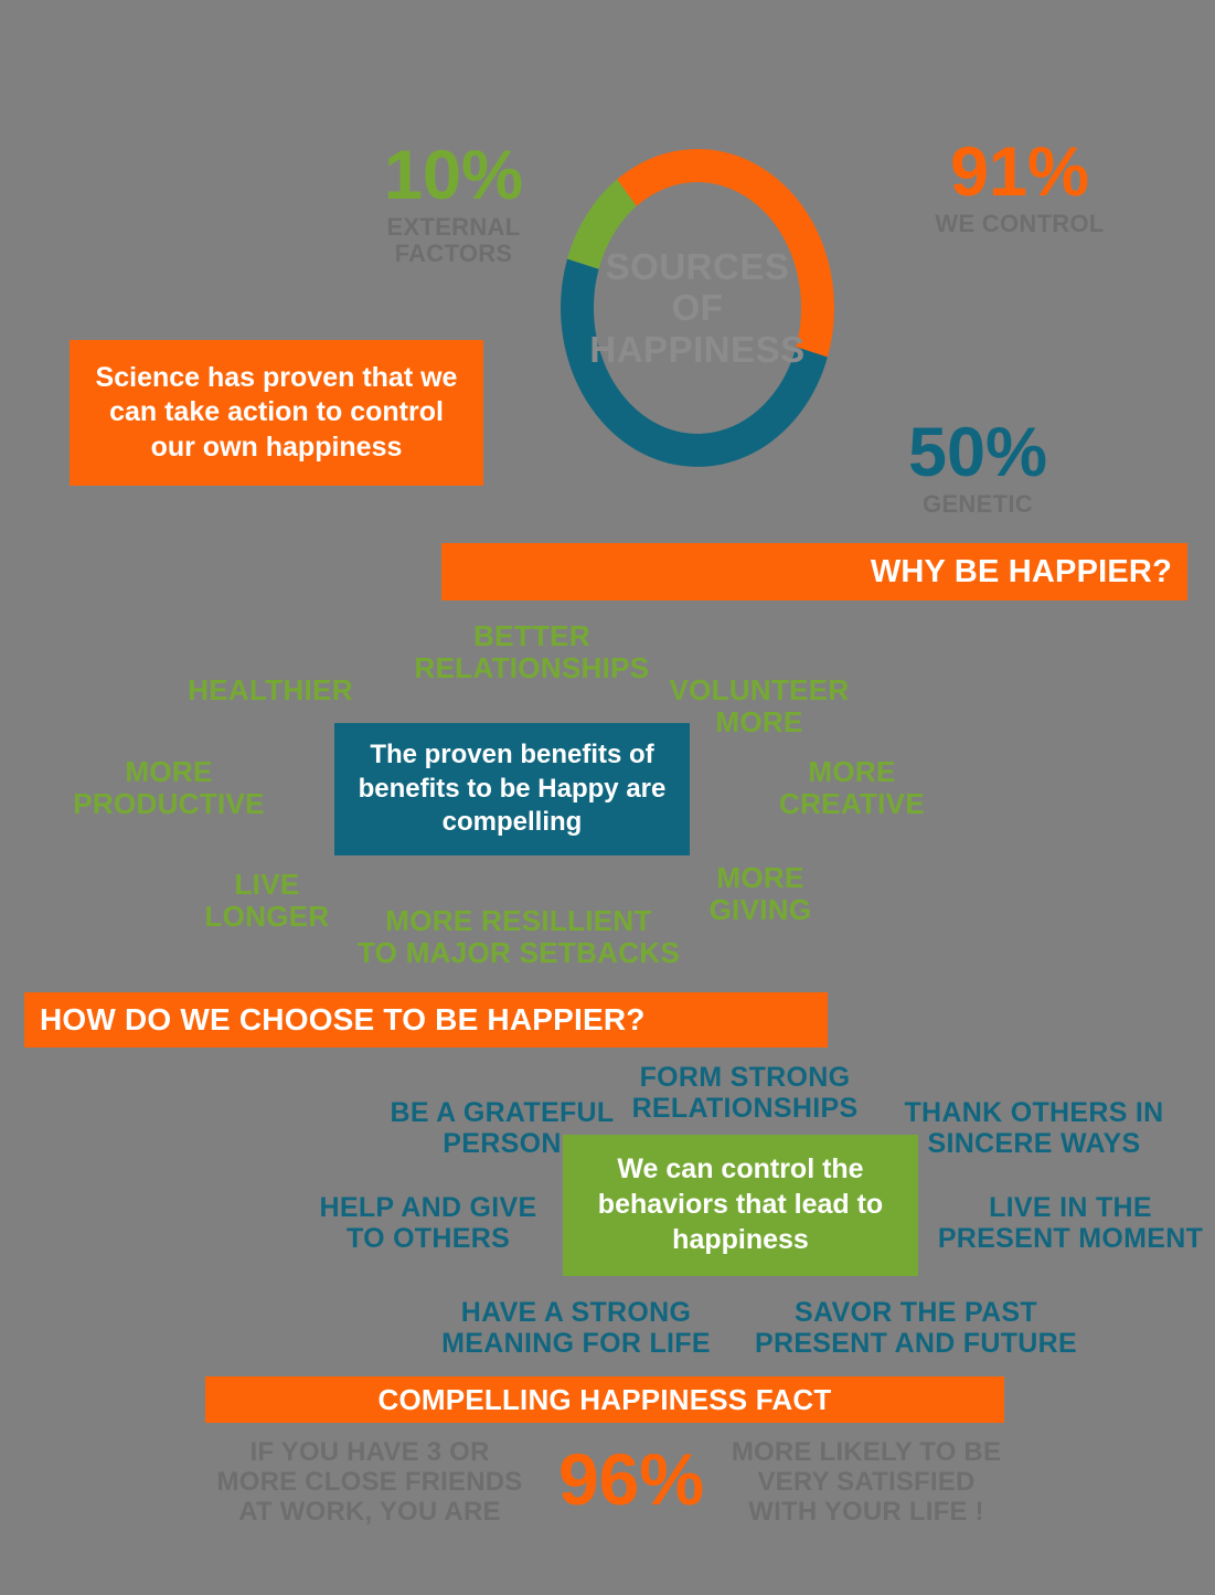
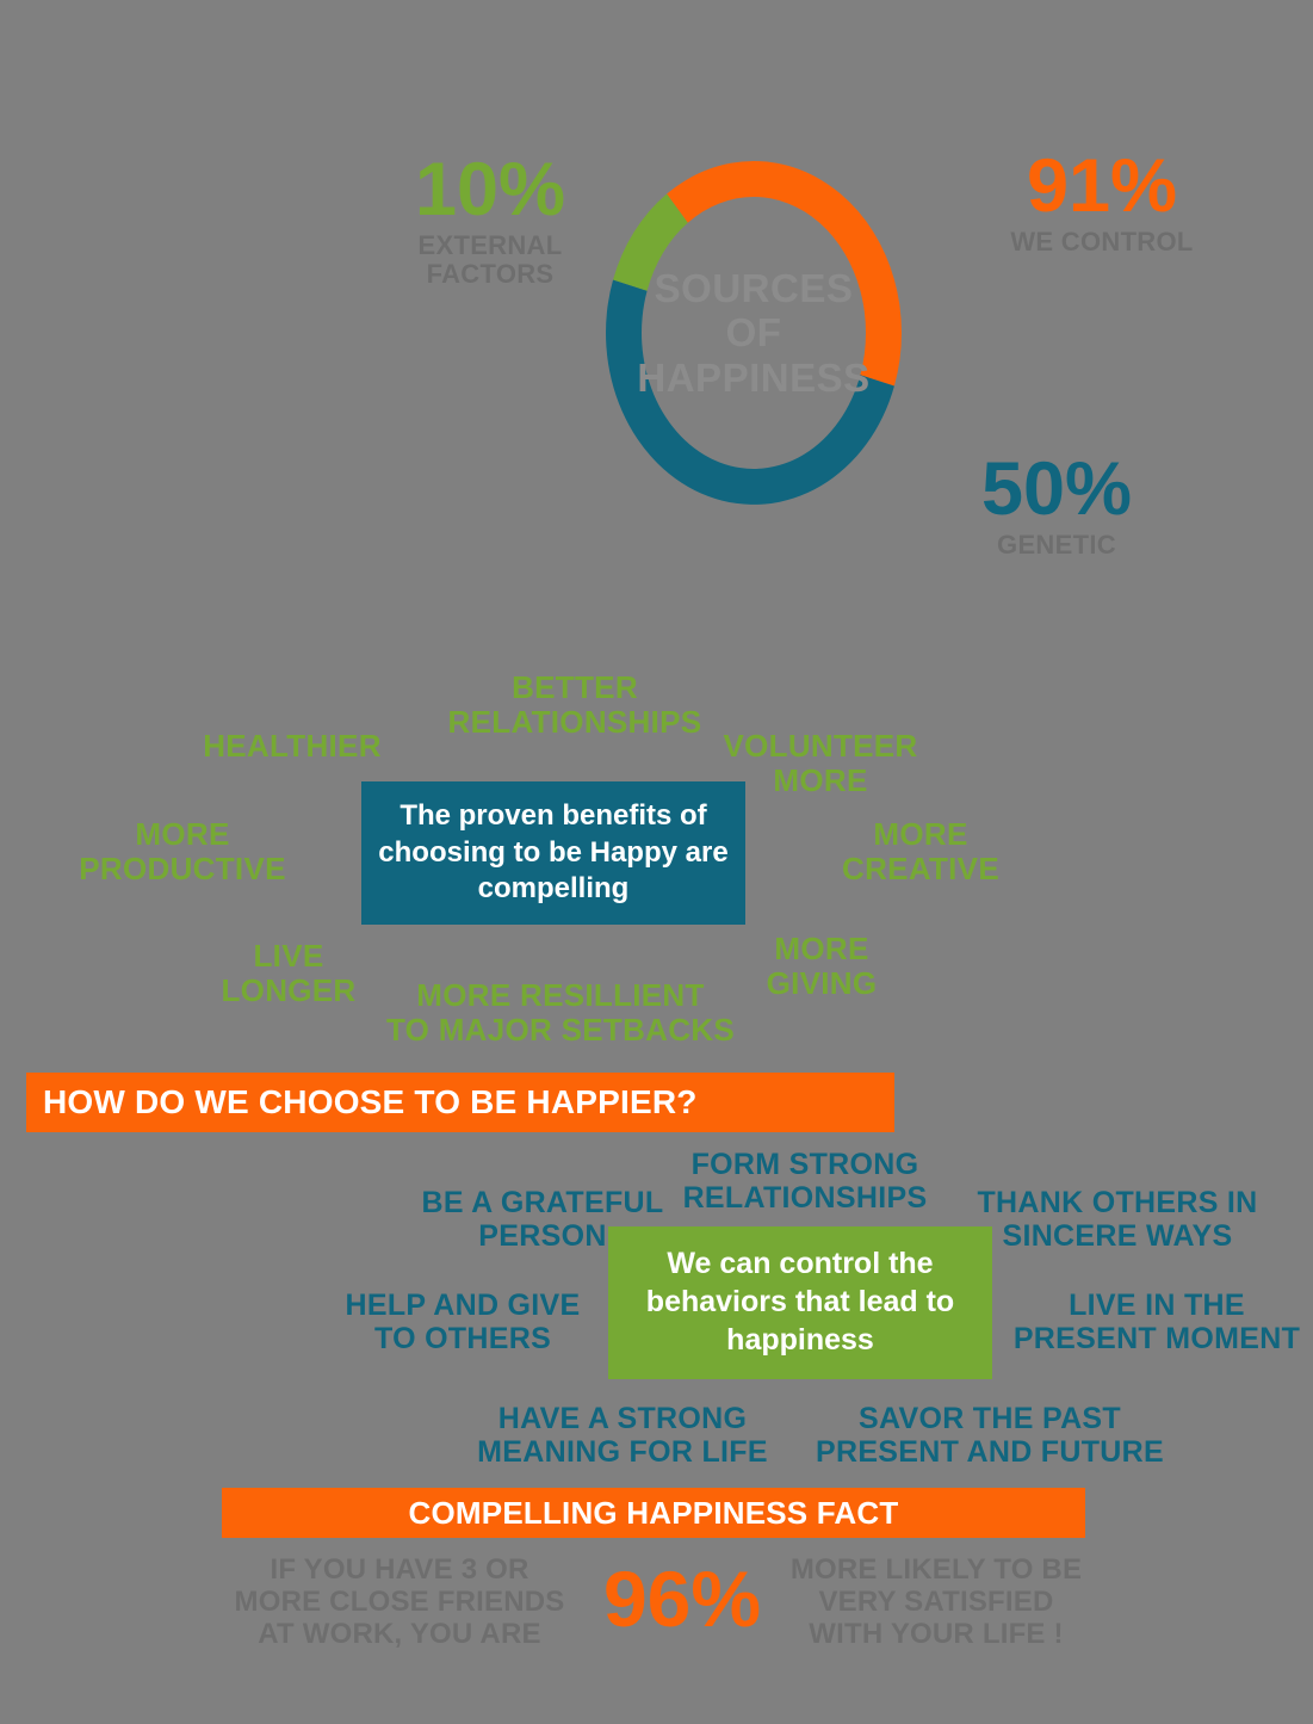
  SOURCES
  HAPPINESS
  10%
  91%
  50%
- Science has proven that we can take action to control our own happiness
- WHY BE HAPPIER?
  BETTER
  RELATIONSHIPS
  HEALTHIER
  VOLUNTEER
  MORE
  MORE
  PRODUCTIVE
  MORE
  CREATIVE
  LIVE
  LONGER
  MORE
  GIVING
  MORE RESILLIENT
  TO MAJOR SETBACKS
- The proven benefits of benefits to be Happy are compelling
+ The proven benefits of choosing to be Happy are compelling
  HOW DO WE CHOOSE TO BE HAPPIER?
  FORM STRONG
  RELATIONSHIPS
  BE A GRATEFUL
  PERSON
  THANK OTHERS IN
  SINCERE WAYS
  HELP AND GIVE
  TO OTHERS
  LIVE IN THE
  PRESENT MOMENT
  HAVE A STRONG
  MEANING FOR LIFE
  SAVOR THE PAST
  PRESENT AND FUTURE
  We can control the behaviors that lead to happiness
  COMPELLING HAPPINESS FACT
  96%
